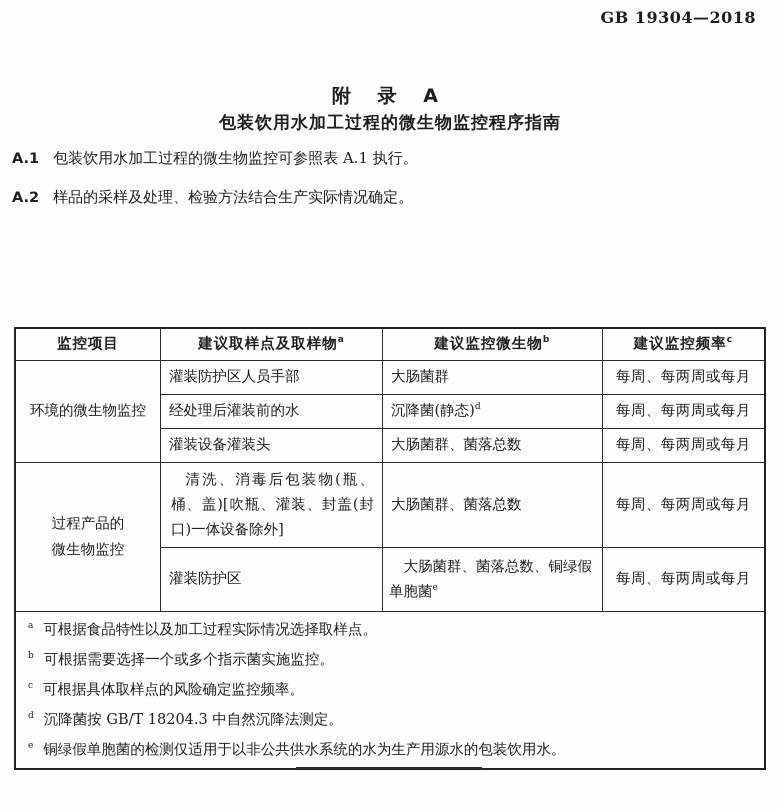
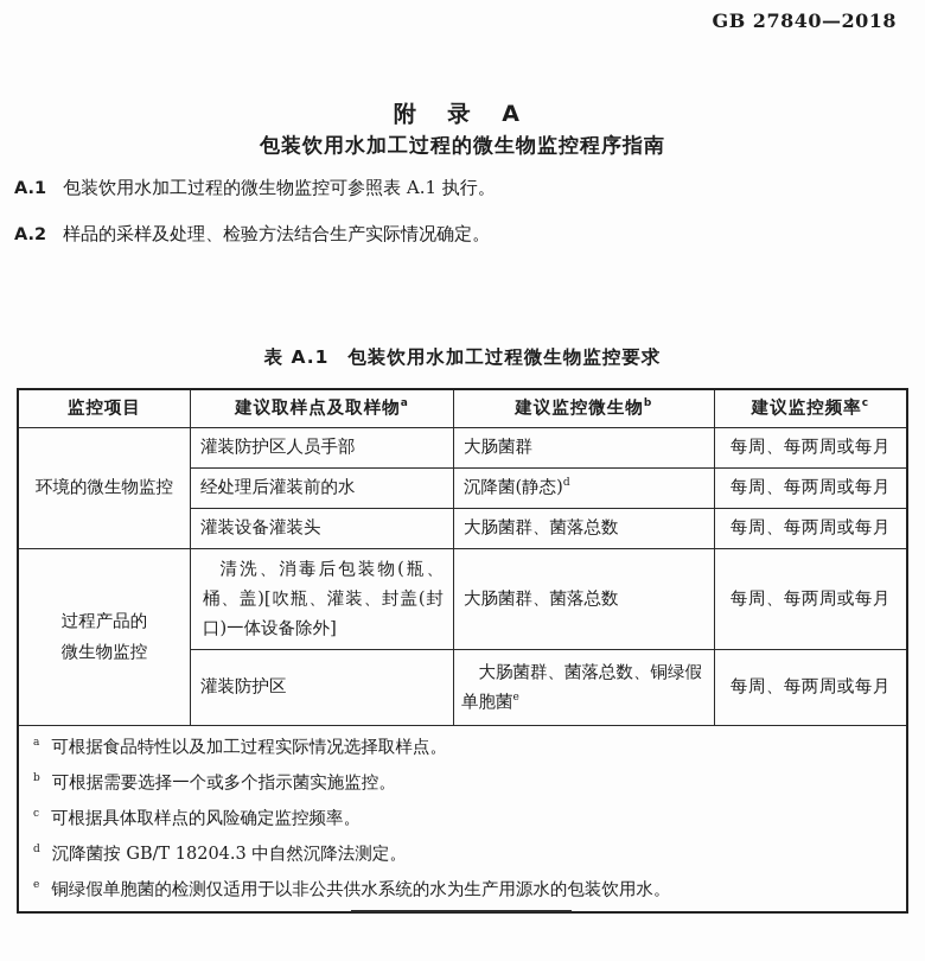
- GB 19304—2018
+ GB 27840—2018
  附 录 A
  包装饮用水加工过程的微生物监控程序指南
  A.1 包装饮用水加工过程的微生物监控可参照表 A.1 执行。
  A.2 样品的采样及处理、检验方法结合生产实际情况确定。
+ 表 A.1 包装饮用水加工过程微生物监控要求
  监控项目	建议取样点及取样物a	建议监控微生物b	建议监控频率c
  环境的微生物监控	灌装防护区人员手部	大肠菌群	每周、每两周或每月
  经处理后灌装前的水	沉降菌(静态)d	每周、每两周或每月
  灌装设备灌装头	大肠菌群、菌落总数	每周、每两周或每月
  过程产品的微生物监控	清洗、消毒后包装物(瓶、桶、盖)[吹瓶、灌装、封盖(封口)一体设备除外]	大肠菌群、菌落总数	每周、每两周或每月
  灌装防护区	大肠菌群、菌落总数、铜绿假单胞菌e	每周、每两周或每月
  a 可根据食品特性以及加工过程实际情况选择取样点。 b 可根据需要选择一个或多个指示菌实施监控。 c 可根据具体取样点的风险确定监控频率。 d 沉降菌按 GB/T 18204.3 中自然沉降法测定。 e 铜绿假单胞菌的检测仅适用于以非公共供水系统的水为生产用源水的包装饮用水。
